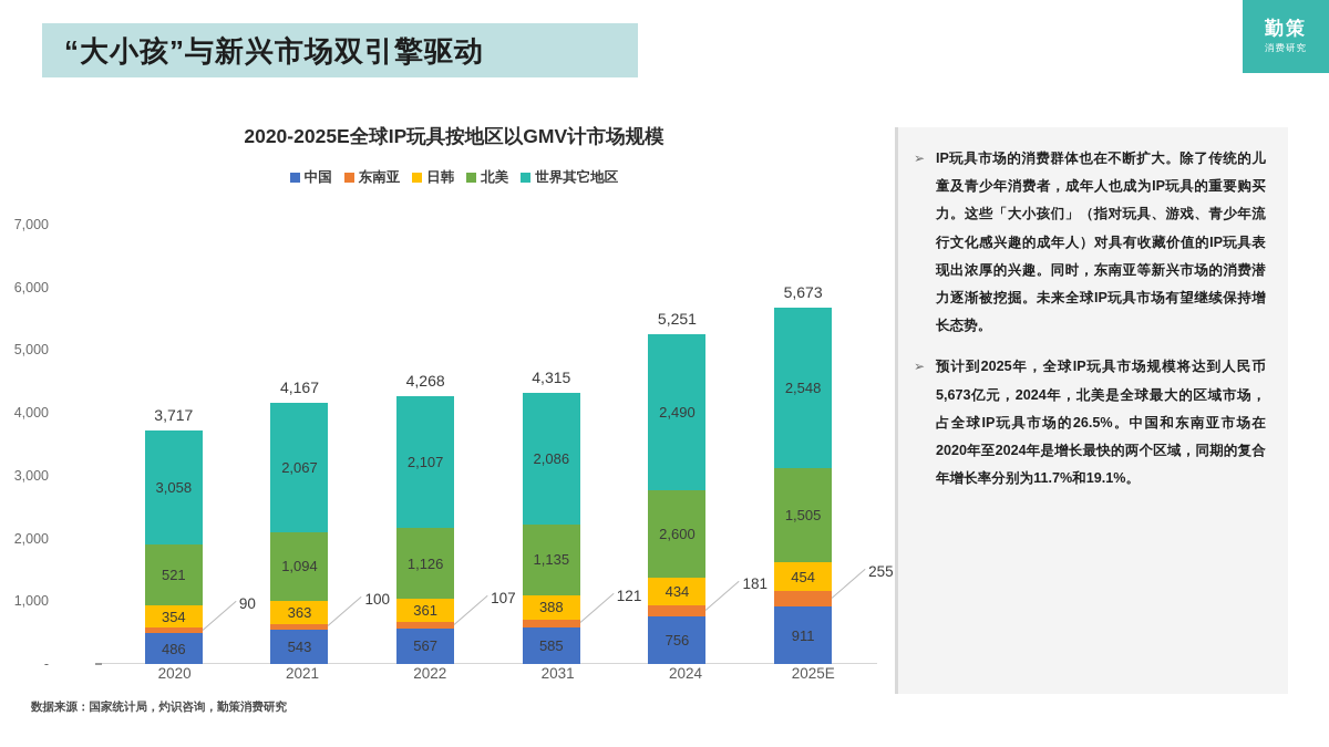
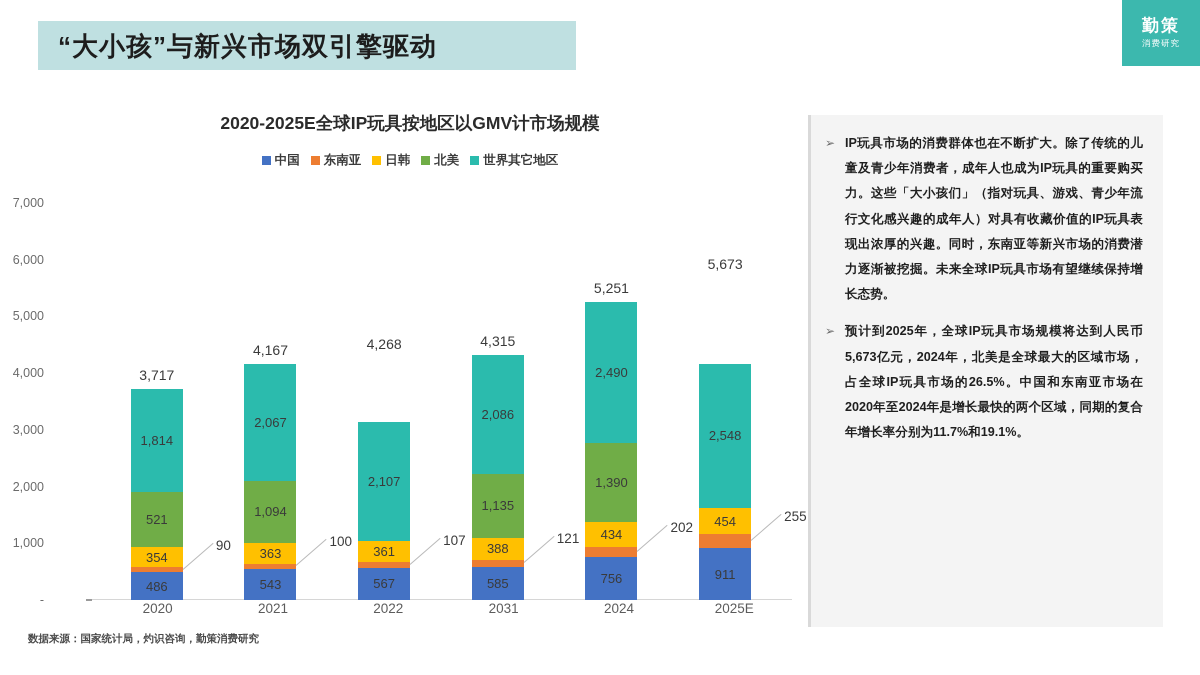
  “大小孩”与新兴市场双引擎驱动
  勤策
  消费研究
  2020-2025E全球IP玩具按地区以GMV计市场规模
  中国
  东南亚
  日韩
  北美
  世界其它地区
  3,717
- 3,058
+ 1,814
  521
  354
  486
  90
  4,167
  2,067
  1,094
  363
  543
  100
  4,268
  2,107
- 1,126
  361
  567
  107
  4,315
  2,086
  1,135
  388
  585
  121
  5,251
  2,490
- 2,600
+ 1,390
  434
  756
- 181
+ 202
  5,673
  2,548
- 1,505
  454
  911
  255
  -
  1,000
  2,000
  3,000
  4,000
  5,000
  6,000
  7,000
  2020
  2021
  2022
  2031
  2024
  2025E
  数据来源：国家统计局，灼识咨询，勤策消费研究
  ➢
  IP玩具市场的消费群体也在不断扩大。除了传统的儿童及青少年消费者，成年人也成为IP玩具的重要购买力。这些「大小孩们」（指对玩具、游戏、青少年流行文化感兴趣的成年人）对具有收藏价值的IP玩具表现出浓厚的兴趣。同时，东南亚等新兴市场的消费潜力逐渐被挖掘。未来全球IP玩具市场有望继续保持增长态势。
  ➢
  预计到2025年，全球IP玩具市场规模将达到人民币5,673亿元，2024年，北美是全球最大的区域市场，占全球IP玩具市场的26.5%。中国和东南亚市场在2020年至2024年是增长最快的两个区域，同期的复合年增长率分别为11.7%和19.1%。
